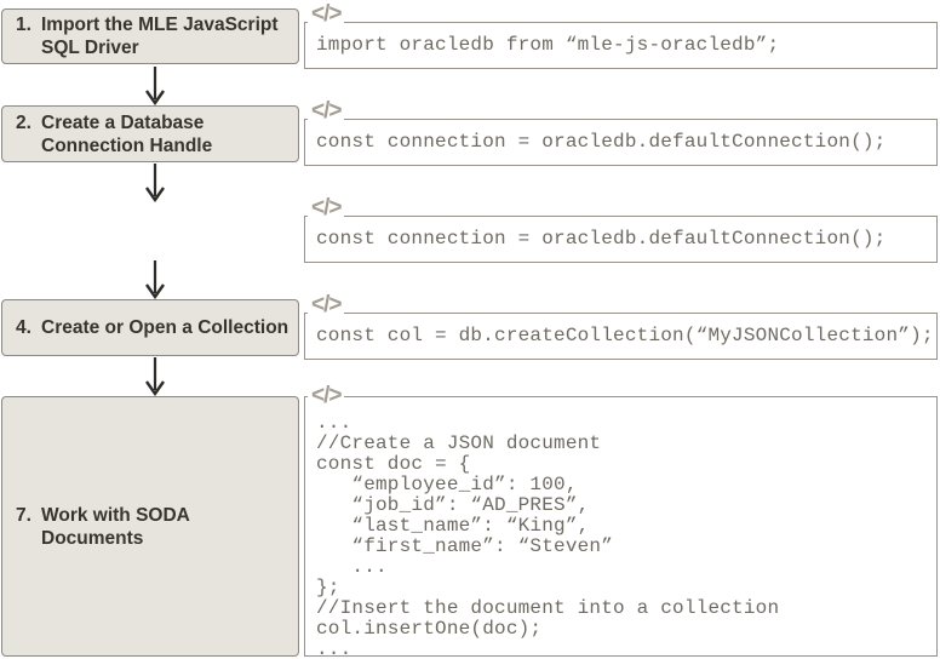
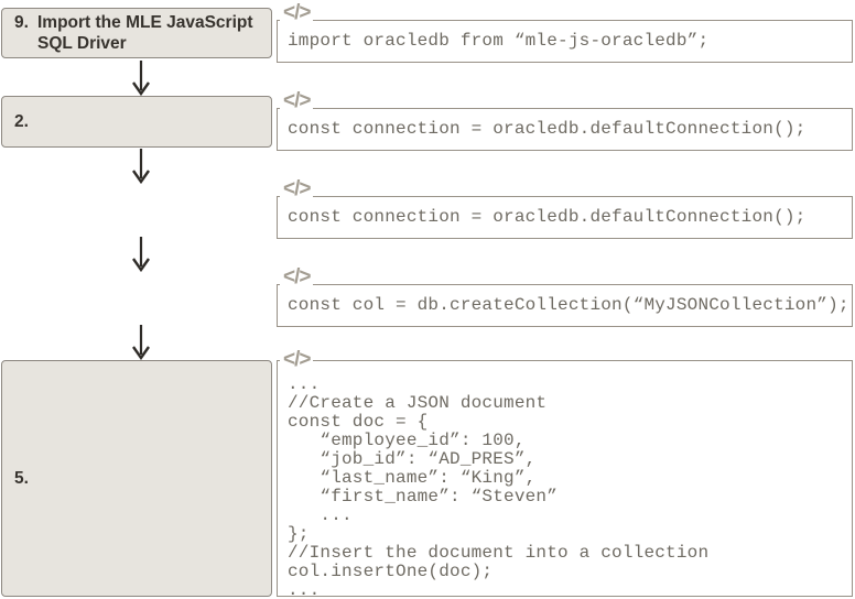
- 1.
+ 9.
  Import the MLE JavaScript
  SQL Driver
  </>
  import oracledb from “mle-js-oracledb”;
  2.
- Create a Database
- Connection Handle
  </>
  const connection = oracledb.defaultConnection();
  </>
  const connection = oracledb.defaultConnection();
- 4.
- Create or Open a Collection
  </>
  const col = db.createCollection(“MyJSONCollection”);
- 7.
+ 5.
- Work with SODA
- Documents
  </>
  ...
  //Create a JSON document
  const doc = {
  “employee_id”: 100,
  “job_id”: “AD_PRES”,
  “last_name”: “King”,
  “first_name”: “Steven”
  ...
  };
  //Insert the document into a collection
  col.insertOne(doc);
  ...
